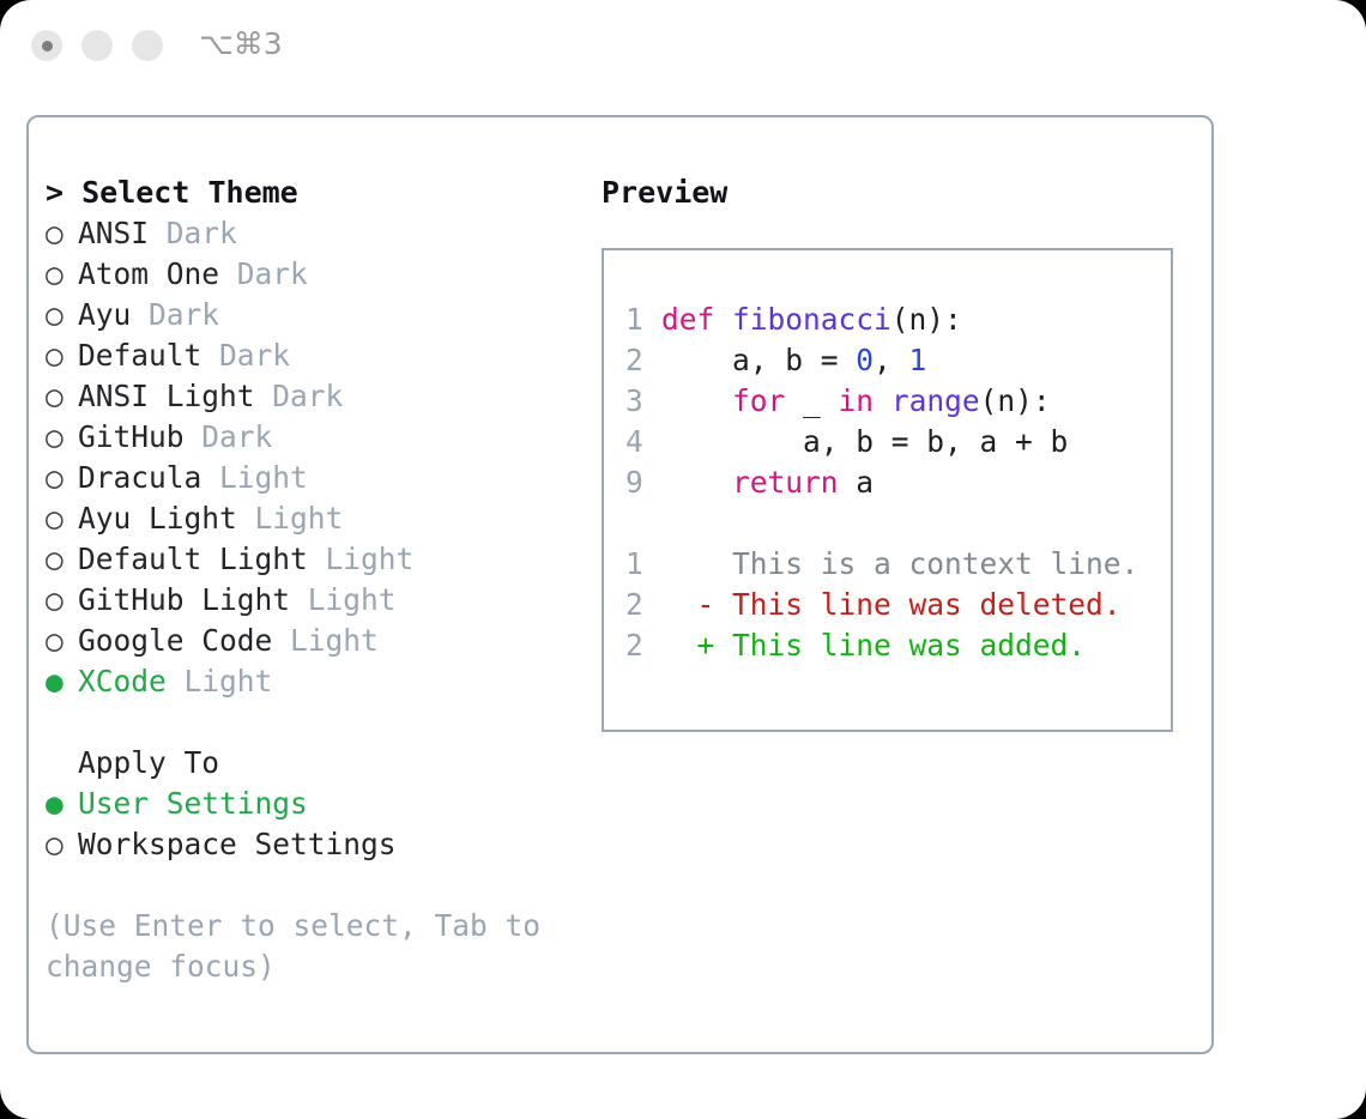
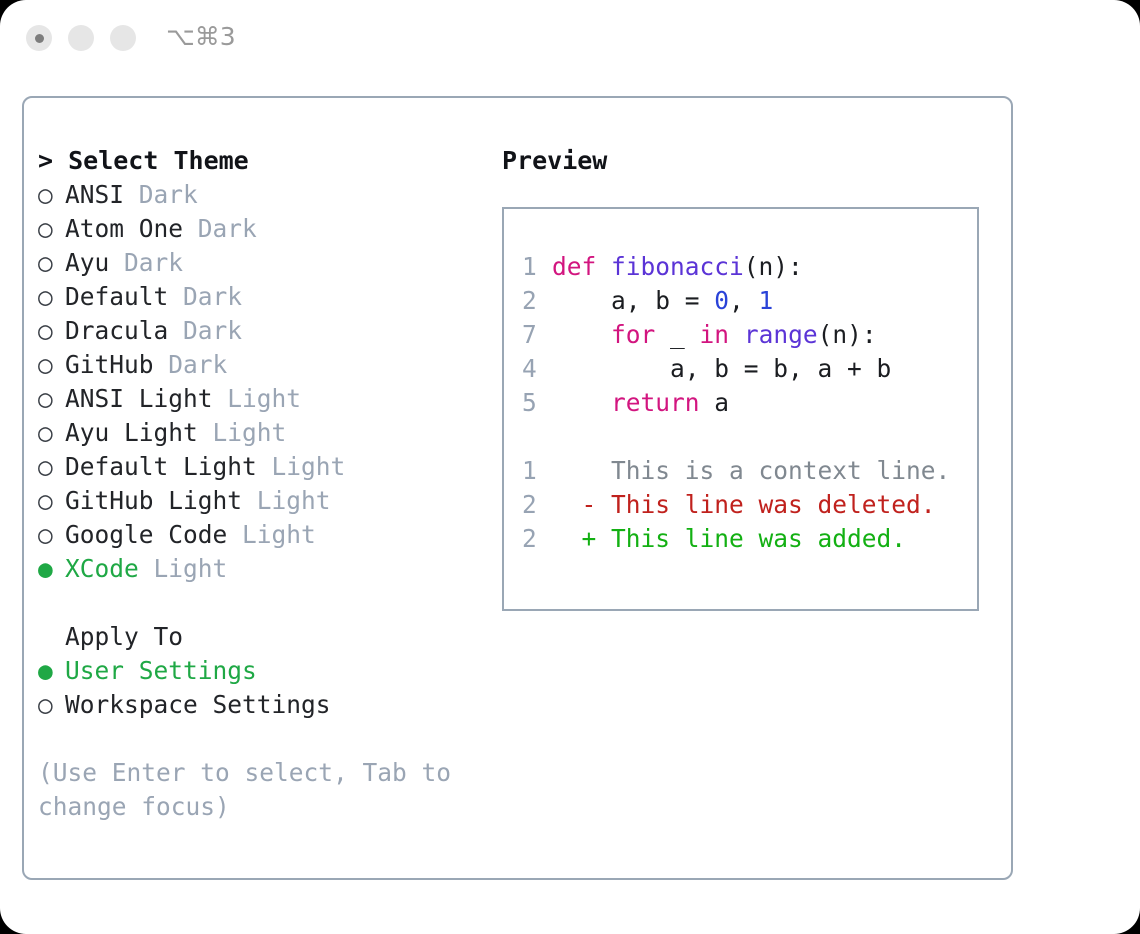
  ⌥⌘3
  > Select Theme
  ○ ANSI Dark
  ○ Atom One Dark
  ○ Ayu Dark
  ○ Default Dark
- ○ ANSI Light Dark
+ ○ Dracula Dark
  ○ GitHub Dark
- ○ Dracula Light
+ ○ ANSI Light Light
  ○ Ayu Light Light
  ○ Default Light Light
  ○ GitHub Light Light
  ○ Google Code Light
  ● XCode Light
  Apply To
  ● User Settings
  ○ Workspace Settings
  (Use Enter to select, Tab to change focus)
  Preview
  1 def fibonacci(n):
  2 a, b = 0, 1
- 3 for _ in range(n):
+ 7 for _ in range(n):
  4 a, b = b, a + b
- 9 return a
+ 5 return a
  1 This is a context line.
  2 - This line was deleted.
  2 + This line was added.
